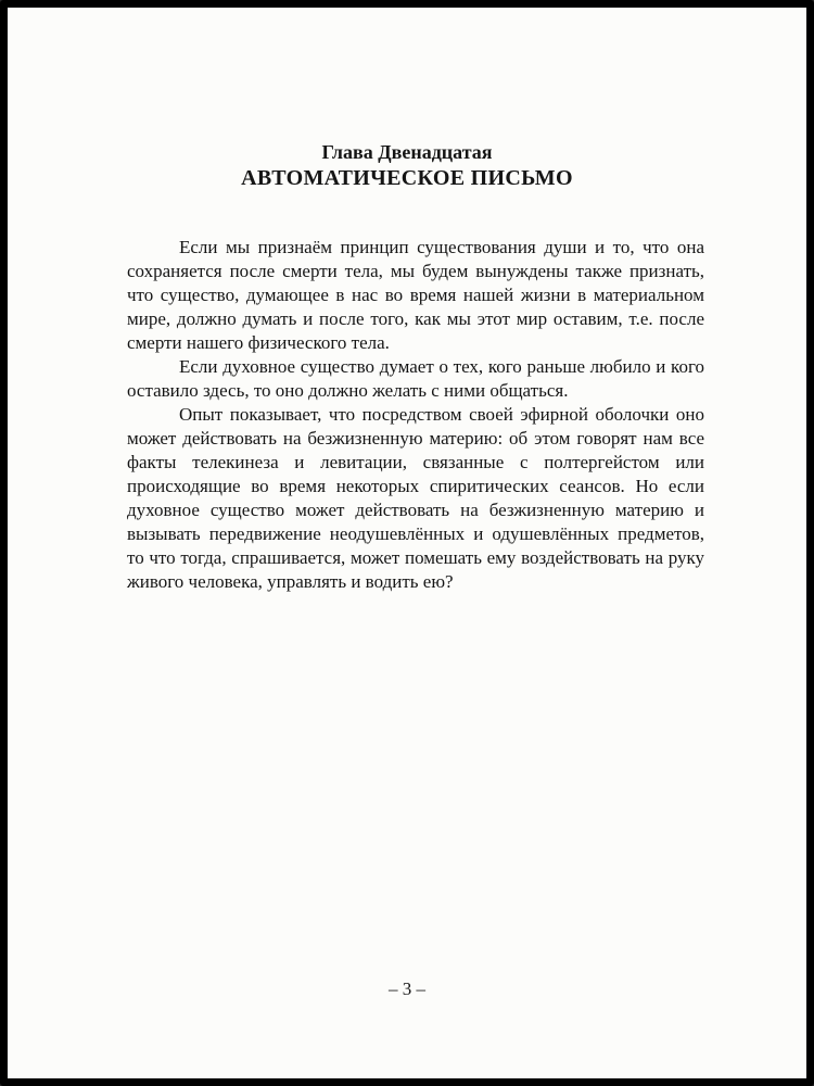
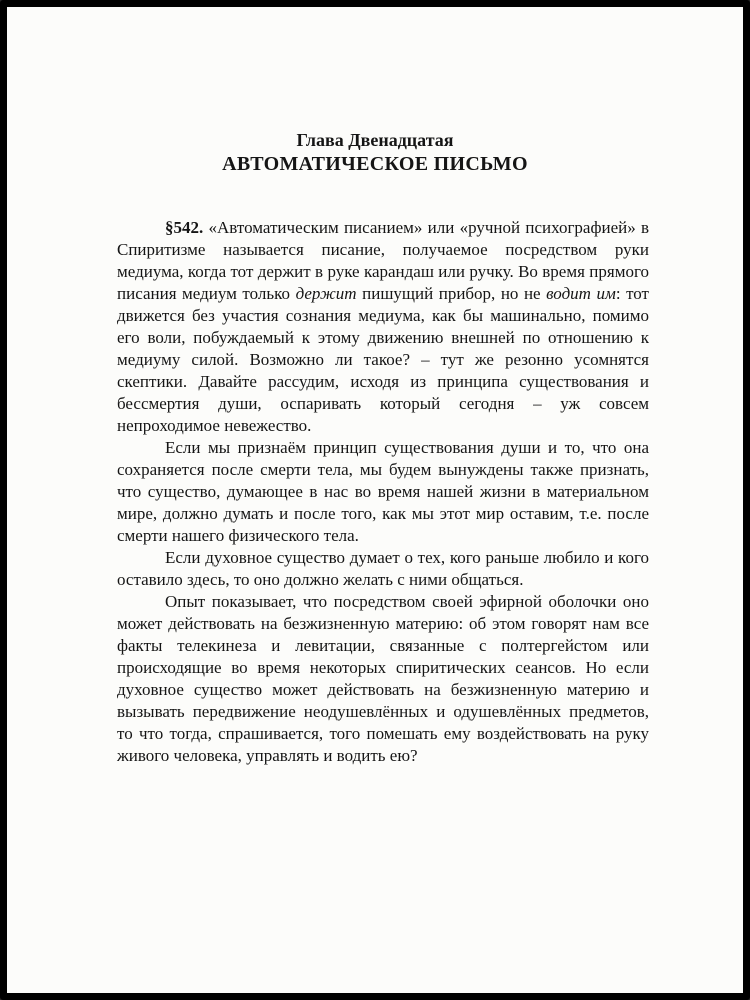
  Глава Двенадцатая
  АВТОМАТИЧЕСКОЕ ПИСЬМО
+ §542. «Автоматическим писанием» или «ручной психографией» в Спиритизме называется писание, получаемое посредством руки медиума, когда тот держит в руке карандаш или ручку. Во время прямого писания медиум только держит пишущий прибор, но не водит им: тот движется без участия сознания медиума, как бы машинально, помимо его воли, побуждаемый к этому движению внешней по отношению к медиуму силой. Возможно ли такое? – тут же резонно усомнятся скептики. Давайте рассудим, исходя из принципа существования и бессмертия души, оспаривать который сегодня – уж совсем непроходимое невежество.
  Если мы признаём принцип существования души и то, что она сохраняется после смерти тела, мы будем вынуждены также признать, что существо, думающее в нас во время нашей жизни в материальном мире, должно думать и после того, как мы этот мир оставим, т.е. после смерти нашего физического тела.
  Если духовное существо думает о тех, кого раньше любило и кого оставило здесь, то оно должно желать с ними общаться.
- Опыт показывает, что посредством своей эфирной оболочки оно может действовать на безжизненную материю: об этом говорят нам все факты телекинеза и левитации, связанные с полтергейстом или происходящие во время некоторых спиритических сеансов. Но если духовное существо может действовать на безжизненную материю и вызывать передвижение неодушевлённых и одушевлённых предметов, то что тогда, спрашивается, может помешать ему воздействовать на руку живого человека, управлять и водить ею?
+ Опыт показывает, что посредством своей эфирной оболочки оно может действовать на безжизненную материю: об этом говорят нам все факты телекинеза и левитации, связанные с полтергейстом или происходящие во время некоторых спиритических сеансов. Но если духовное существо может действовать на безжизненную материю и вызывать передвижение неодушевлённых и одушевлённых предметов, то что тогда, спрашивается, того помешать ему воздействовать на руку живого человека, управлять и водить ею?
- – 3 –
